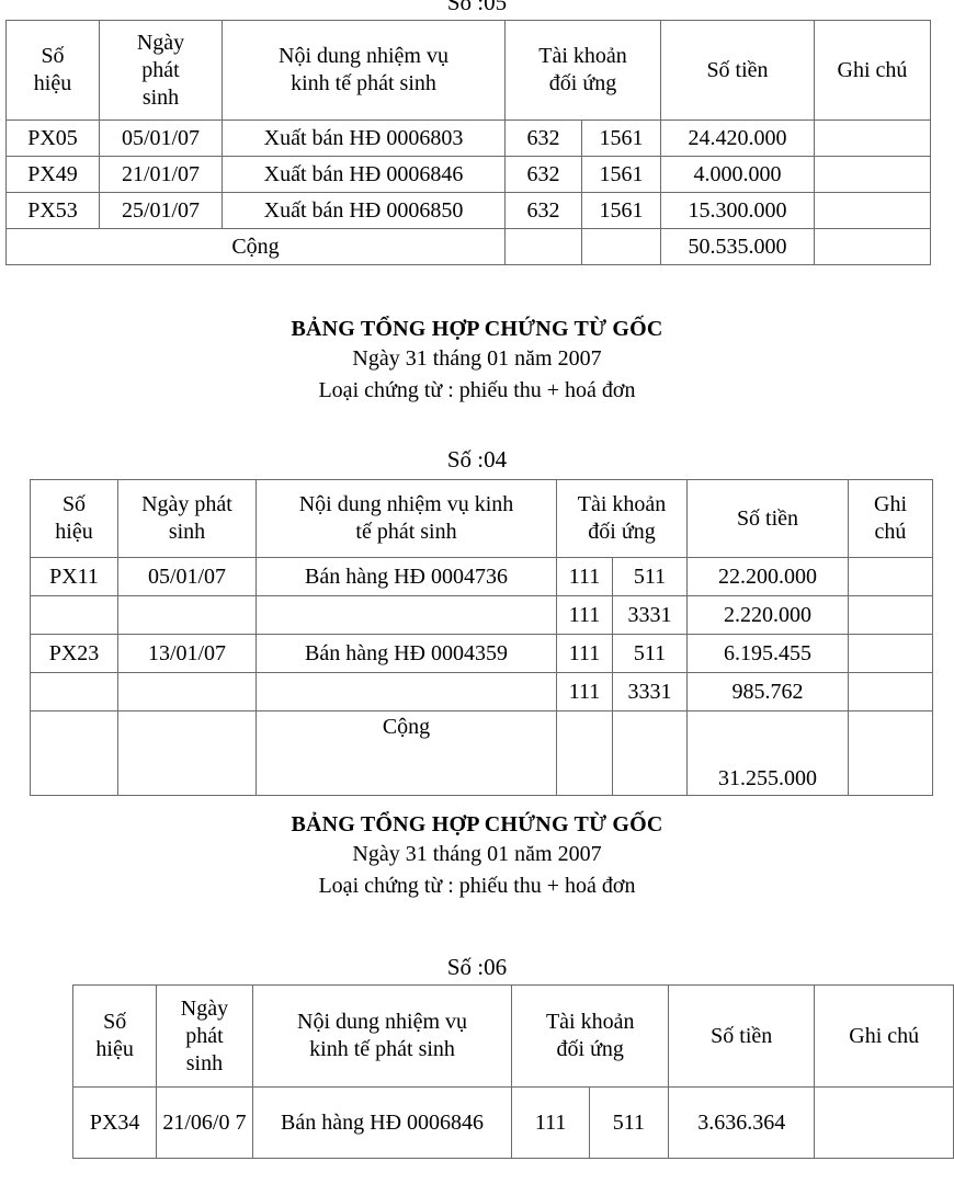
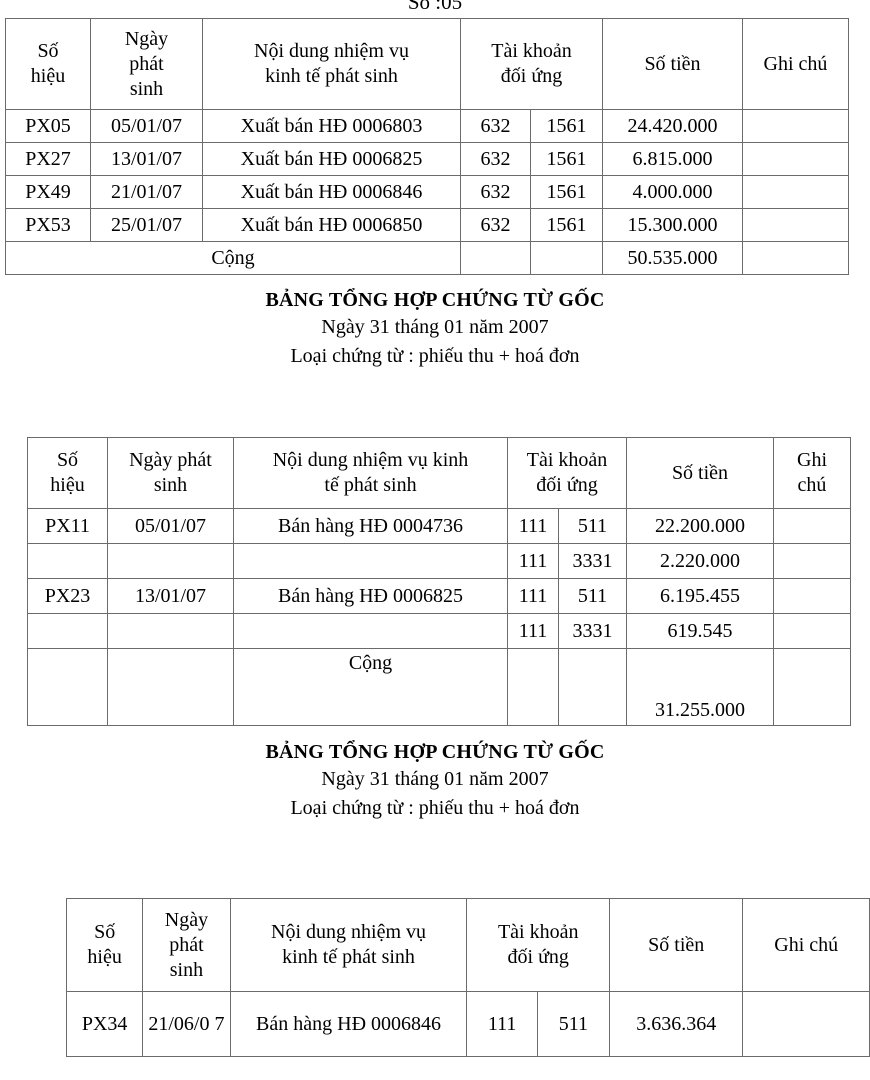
  Số :05
  Số hiệu	Ngày phát sinh	Nội dung nhiệm vụ kinh tế phát sinh	Tài khoản đối ứng	Số tiền	Ghi chú
  PX05	05/01/07	Xuất bán HĐ 0006803	632	1561	24.420.000
+ PX27	13/01/07	Xuất bán HĐ 0006825	632	1561	6.815.000
  PX49	21/01/07	Xuất bán HĐ 0006846	632	1561	4.000.000
  PX53	25/01/07	Xuất bán HĐ 0006850	632	1561	15.300.000
  Cộng			50.535.000
  BẢNG TỔNG HỢP CHỨNG TỪ GỐC
  Ngày 31 tháng 01 năm 2007
  Loại chứng từ : phiếu thu + hoá đơn
- Số :04
  Số hiệu	Ngày phát sinh	Nội dung nhiệm vụ kinh tế phát sinh	Tài khoản đối ứng	Số tiền	Ghi chú
  PX11	05/01/07	Bán hàng HĐ 0004736	111	511	22.200.000
  			111	3331	2.220.000
- PX23	13/01/07	Bán hàng HĐ 0004359	111	511	6.195.455
+ PX23	13/01/07	Bán hàng HĐ 0006825	111	511	6.195.455
- 			111	3331	985.762
+ 			111	3331	619.545
  		Cộng			31.255.000
  BẢNG TỔNG HỢP CHỨNG TỪ GỐC
  Ngày 31 tháng 01 năm 2007
  Loại chứng từ : phiếu thu + hoá đơn
- Số :06
  Số hiệu	Ngày phát sinh	Nội dung nhiệm vụ kinh tế phát sinh	Tài khoản đối ứng	Số tiền	Ghi chú
  PX34	21/06/0 7	Bán hàng HĐ 0006846	111	511	3.636.364
